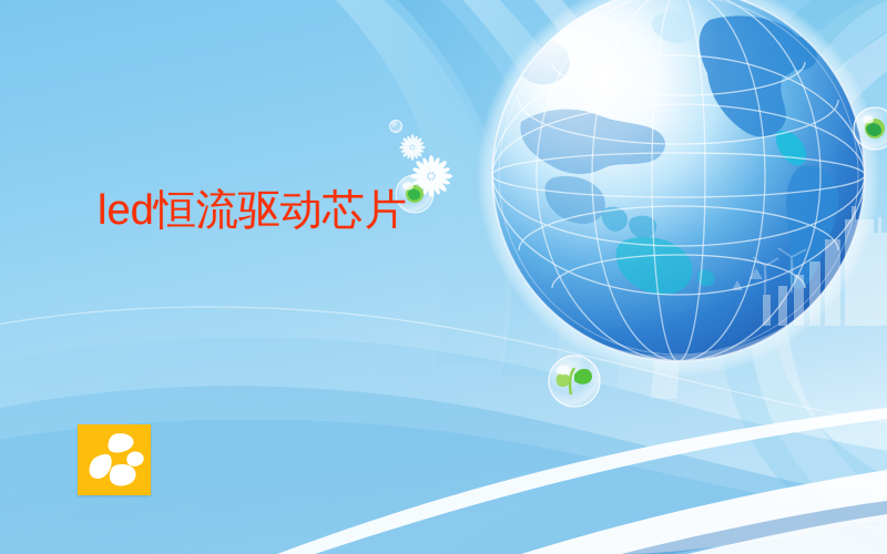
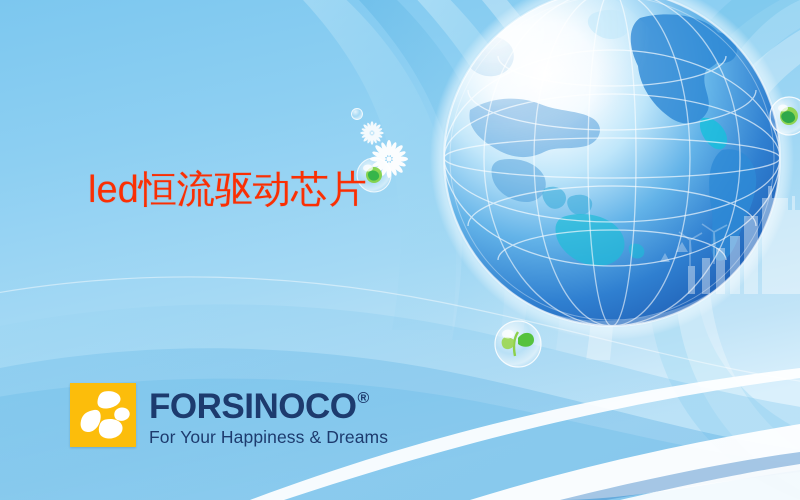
  led恒流驱动芯片
+ FORSINOCO
+ ®
+ For Your Happiness & Dreams
